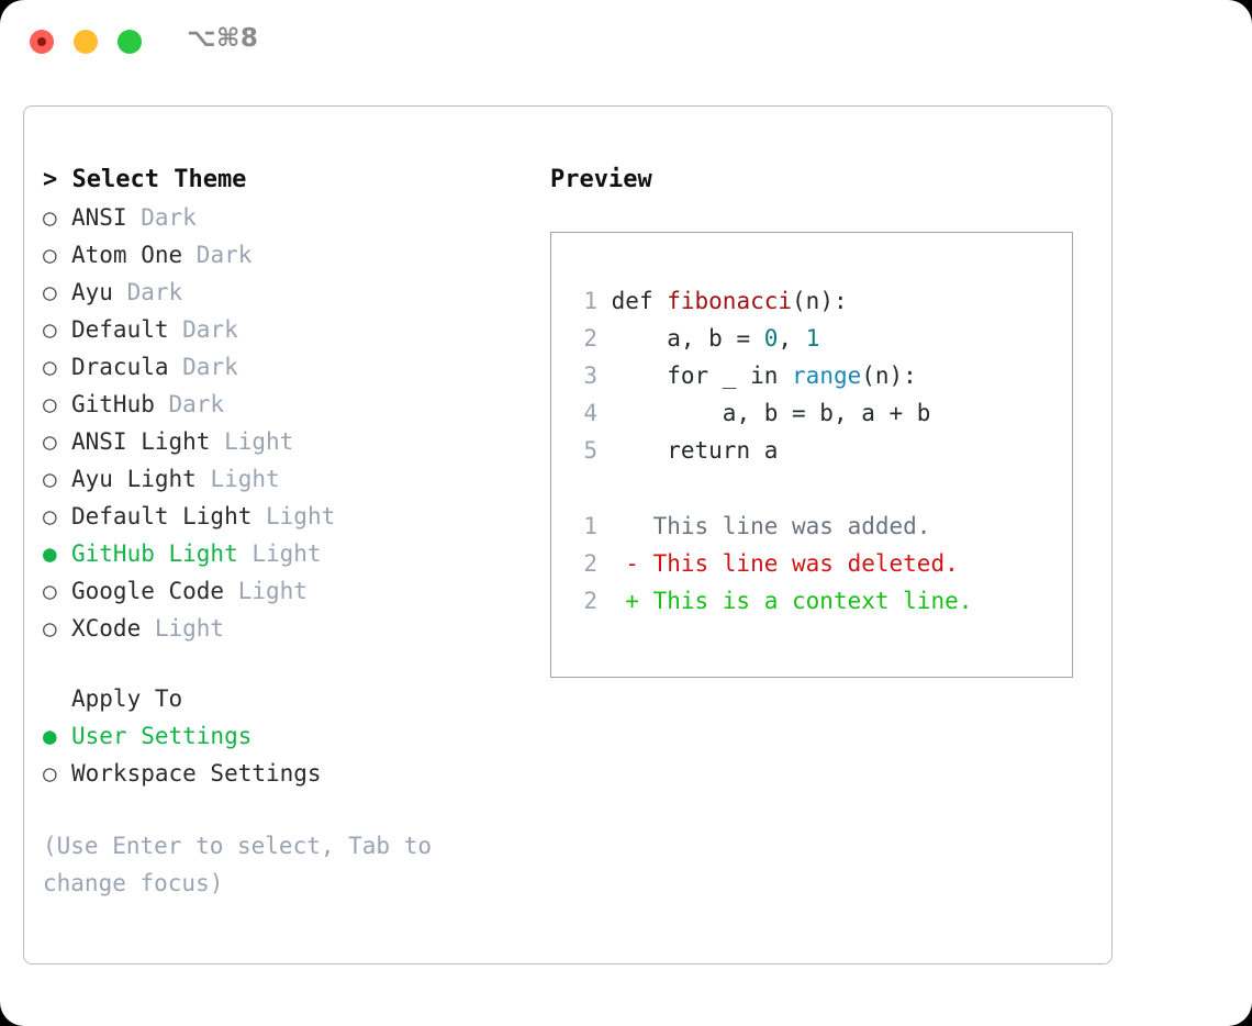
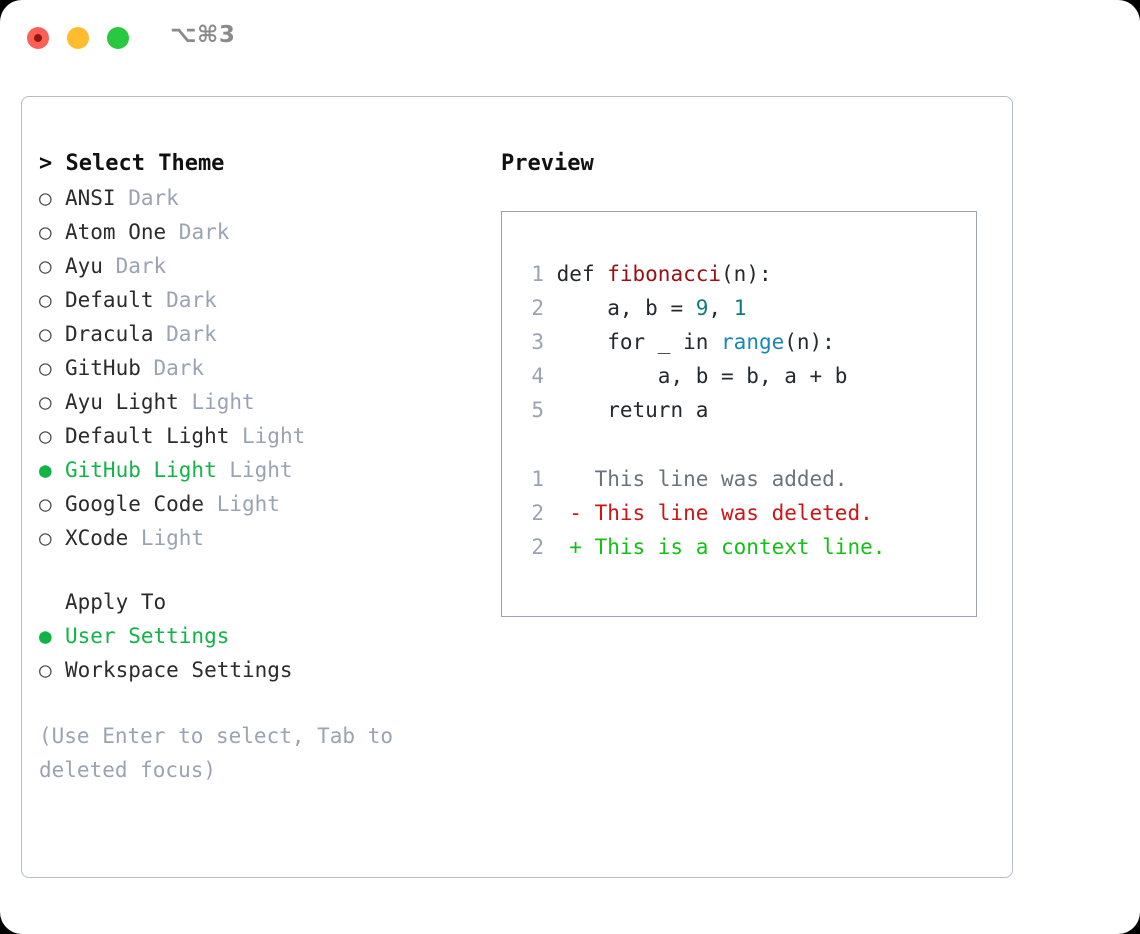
- ⌥⌘8
+ ⌥⌘3
  > Select Theme
  ○ ANSI Dark
  ○ Atom One Dark
  ○ Ayu Dark
  ○ Default Dark
  ○ Dracula Dark
  ○ GitHub Dark
- ○ ANSI Light Light
  ○ Ayu Light Light
  ○ Default Light Light
  ● GitHub Light Light
  ○ Google Code Light
  ○ XCode Light
  Apply To
  ● User Settings
  ○ Workspace Settings
- (Use Enter to select, Tab to change focus)
+ (Use Enter to select, Tab to deleted focus)
  Preview
  1 def fibonacci(n):
- 2 a, b = 0, 1
+ 2 a, b = 9, 1
  3 for _ in range(n):
  4 a, b = b, a + b
  5 return a
  1 This line was added.
  2 - This line was deleted.
  2 + This is a context line.
